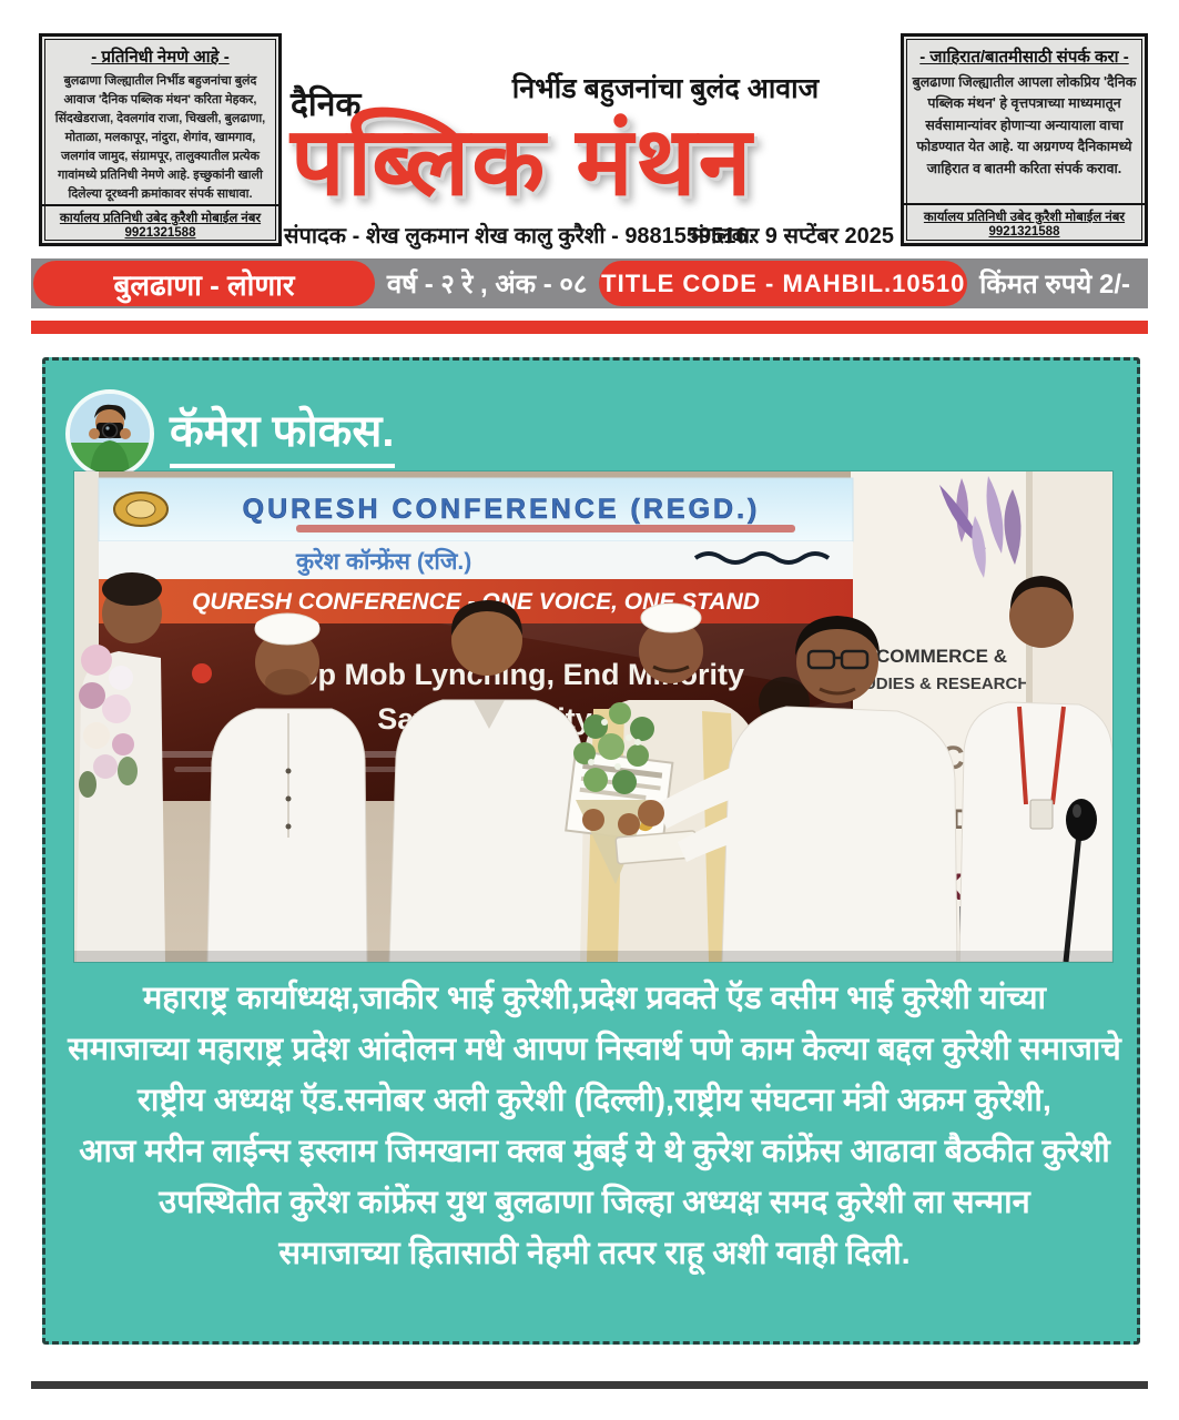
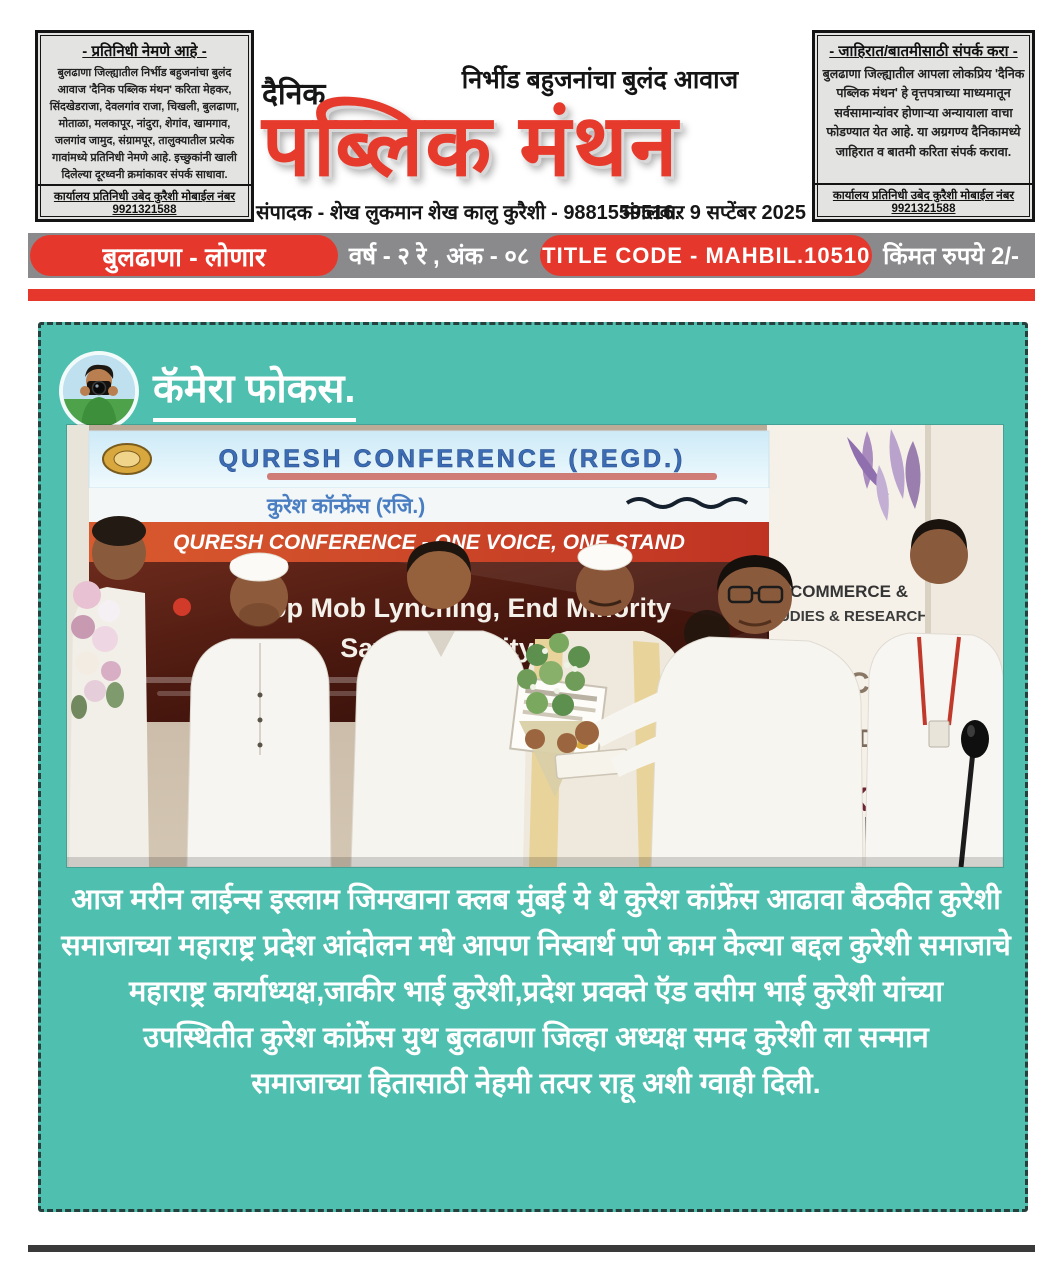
  - प्रतिनिधी नेमणे आहे -
  बुलढाणा जिल्ह्यातील निर्भीड बहुजनांचा बुलंद आवाज 'दैनिक पब्लिक मंथन' करिता मेहकर, सिंदखेडराजा, देवलगांव राजा, चिखली, बुलढाणा, मोताळा, मलकापूर, नांदुरा, शेगांव, खामगाव, जलगांव जामुद, संग्रामपूर, तालुक्यातील प्रत्येक गावांमध्ये प्रतिनिधी नेमणे आहे. इच्छुकांनी खाली दिलेल्या दूरध्वनी क्रमांकावर संपर्क साधावा.
  कार्यालय प्रतिनिधी उबेद कुरैशी मोबाईल नंबर 9921321588
  - जाहिरात/बातमीसाठी संपर्क करा -
  बुलढाणा जिल्ह्यातील आपला लोकप्रिय 'दैनिक पब्लिक मंथन' हे वृत्तपत्राच्या माध्यमातून सर्वसामान्यांवर होणाऱ्या अन्यायाला वाचा फोडण्यात येत आहे. या अग्रगण्य दैनिकामध्ये जाहिरात व बातमी करिता संपर्क करावा.
  कार्यालय प्रतिनिधी उबेद कुरैशी मोबाईल नंबर 9921321588
  दैनिक
  निर्भीड बहुजनांचा बुलंद आवाज
  पब्लिक मंथन
  संपादक - शेख लुकमान शेख कालु कुरैशी - 9881559516.
  मंगलवार 9 सप्टेंबर 2025
  बुलढाणा - लोणार
  वर्ष - २ रे , अंक - ०८
  TITLE CODE - MAHBIL.10510
  किंमत रुपये 2/-
  कॅमेरा फोकस.
  COMMERCE &
  DIES & RESEARCH
  QURESH CONFERENCE (REGD.)
  कुरेश कॉन्फ्रेंस (रजि.)
  QURESH CONFERENCE -NE VOICE, ONE STAND
  p Mob Lyncing, End Mrity
- महाराष्ट्र कार्याध्यक्ष,जाकीर भाई कुरेशी,प्रदेश प्रवक्ते ऍड वसीम भाई कुरेशी यांच्या
+ आज मरीन लाईन्स इस्लाम जिमखाना क्लब मुंबई ये थे कुरेश कांफ्रेंस आढावा बैठकीत कुरेशी
  समाजाच्या महाराष्ट्र प्रदेश आंदोलन मधे आपण निस्वार्थ पणे काम केल्या बद्दल कुरेशी समाजाचे
- राष्ट्रीय अध्यक्ष ऍड.सनोबर अली कुरेशी (दिल्ली),राष्ट्रीय संघटना मंत्री अक्रम कुरेशी,
- आज मरीन लाईन्स इस्लाम जिमखाना क्लब मुंबई ये थे कुरेश कांफ्रेंस आढावा बैठकीत कुरेशी
+ महाराष्ट्र कार्याध्यक्ष,जाकीर भाई कुरेशी,प्रदेश प्रवक्ते ऍड वसीम भाई कुरेशी यांच्या
  उपस्थितीत कुरेश कांफ्रेंस युथ बुलढाणा जिल्हा अध्यक्ष समद कुरेशी ला सन्मान
  समाजाच्या हितासाठी नेहमी तत्पर राहू अशी ग्वाही दिली.
